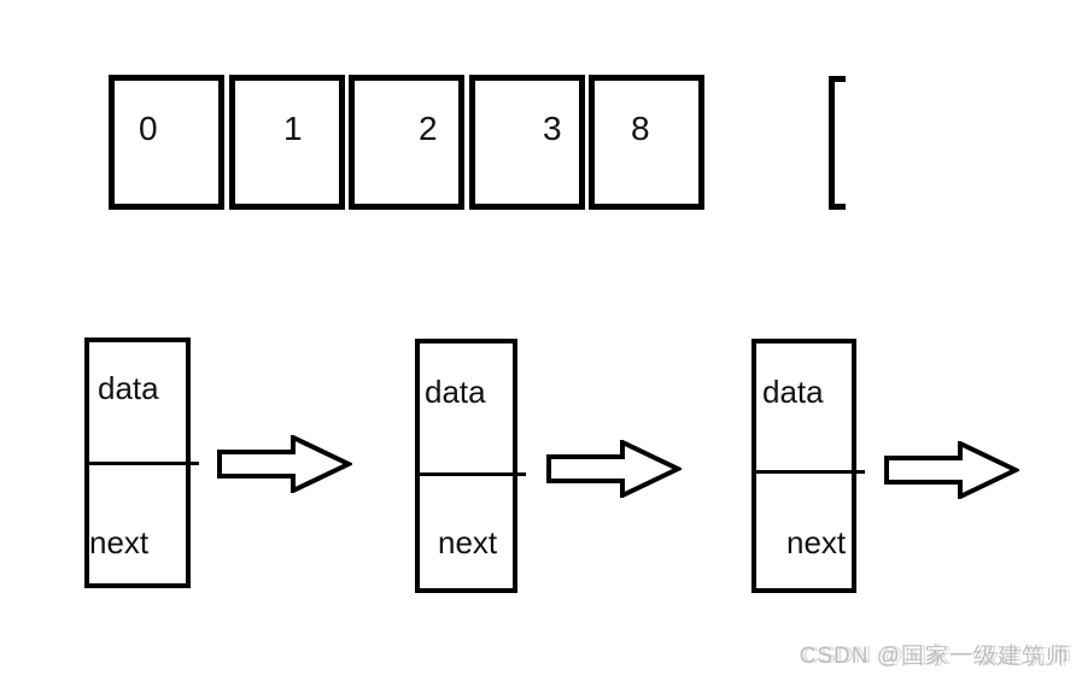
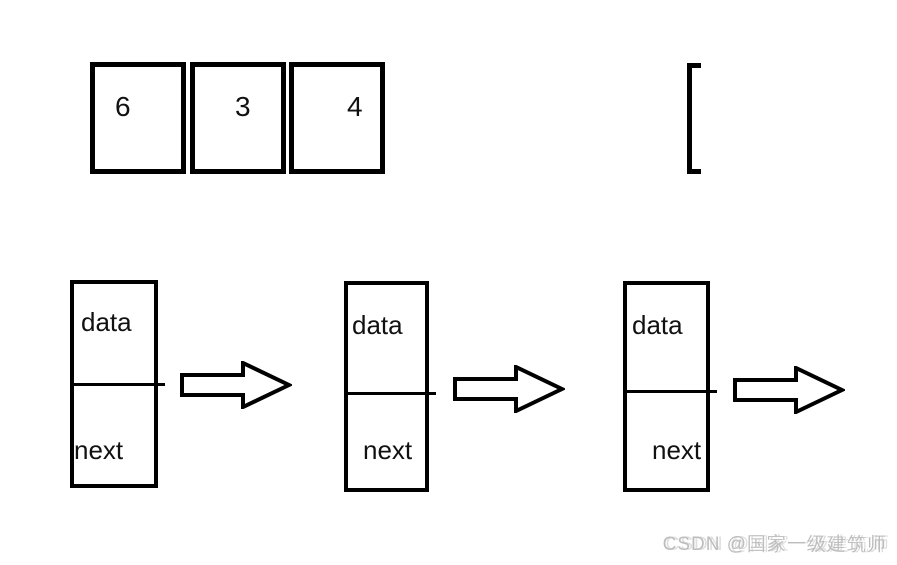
- 0
- 1
- 2
+ 6
  3
- 8
+ 4
  data
  next
  data
  next
  data
  next
  CSDN @国家一级建筑师
